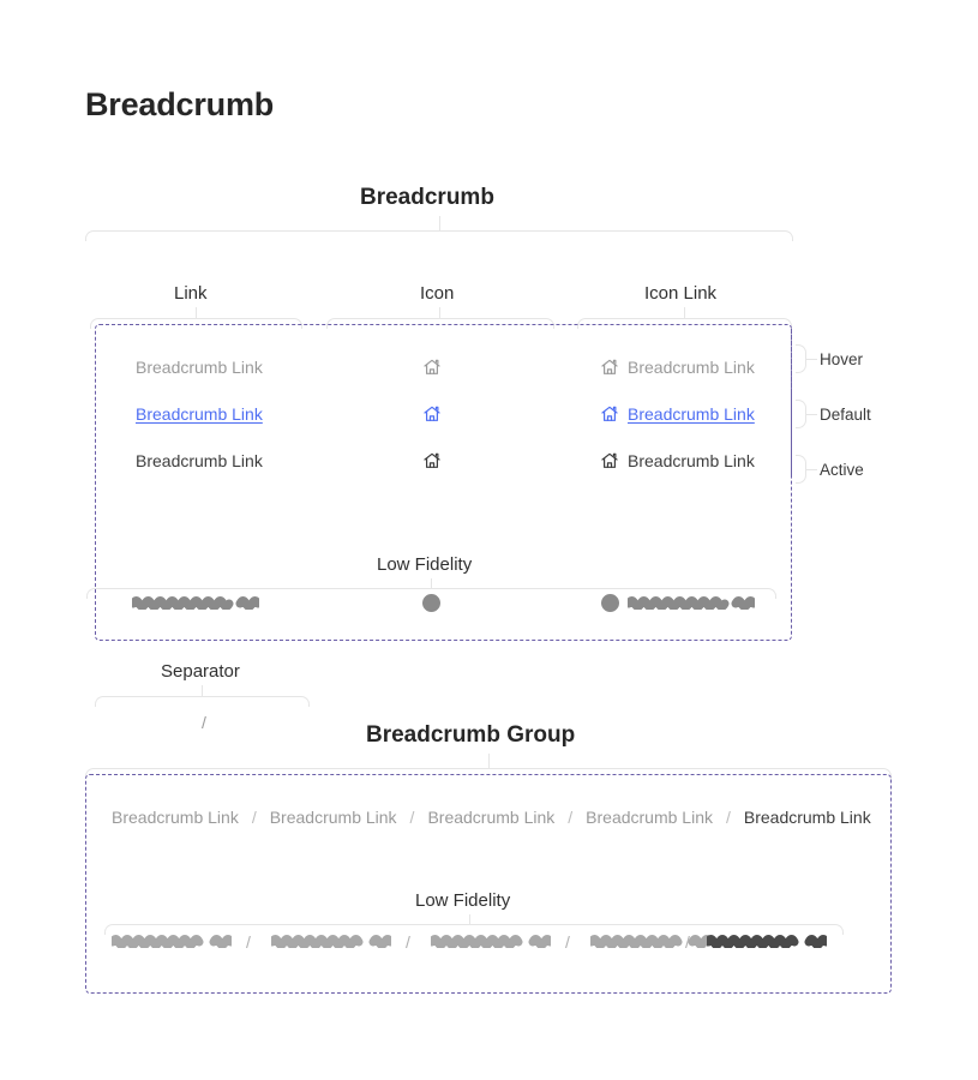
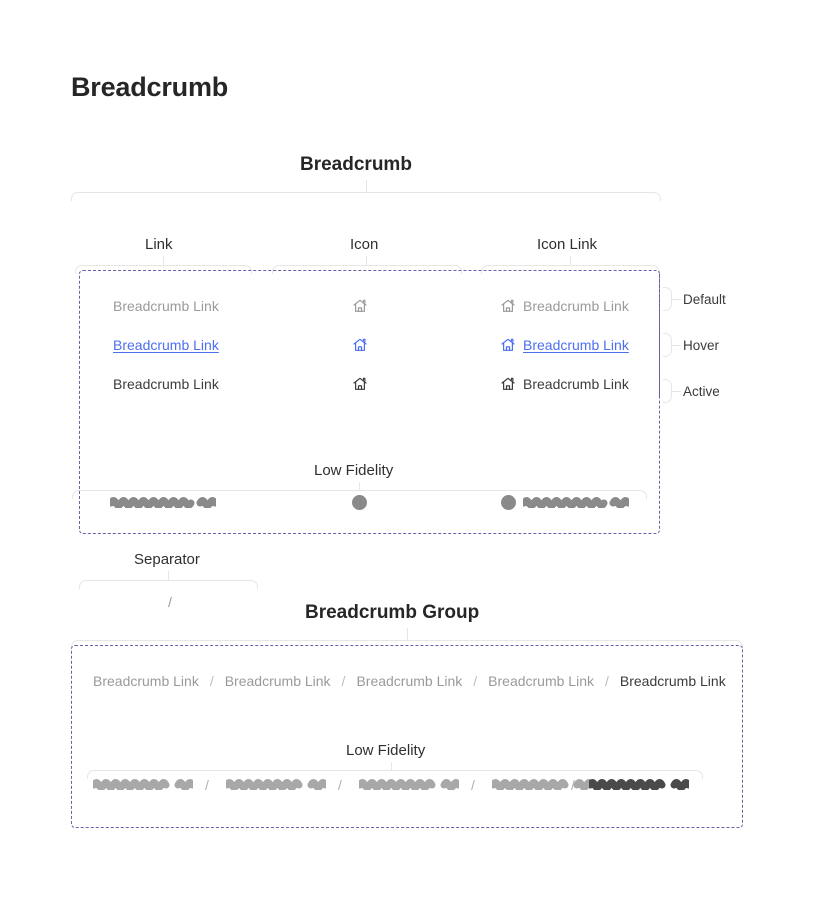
  Breadcrumb
  Breadcrumb
  Link
  Icon
  Icon Link
  Breadcrumb Link
  Breadcrumb Link
- Hover
+ Default
  Breadcrumb Link
  Breadcrumb Link
- Default
+ Hover
  Breadcrumb Link
  Breadcrumb Link
  Active
  Low Fidelity
  Separator
  /
  Breadcrumb Group
  Breadcrumb Link
  /
  Breadcrumb Link
  /
  Breadcrumb Link
  /
  Breadcrumb Link
  /
  Breadcrumb Link
  Low Fidelity
  /
  /
  /
  /
